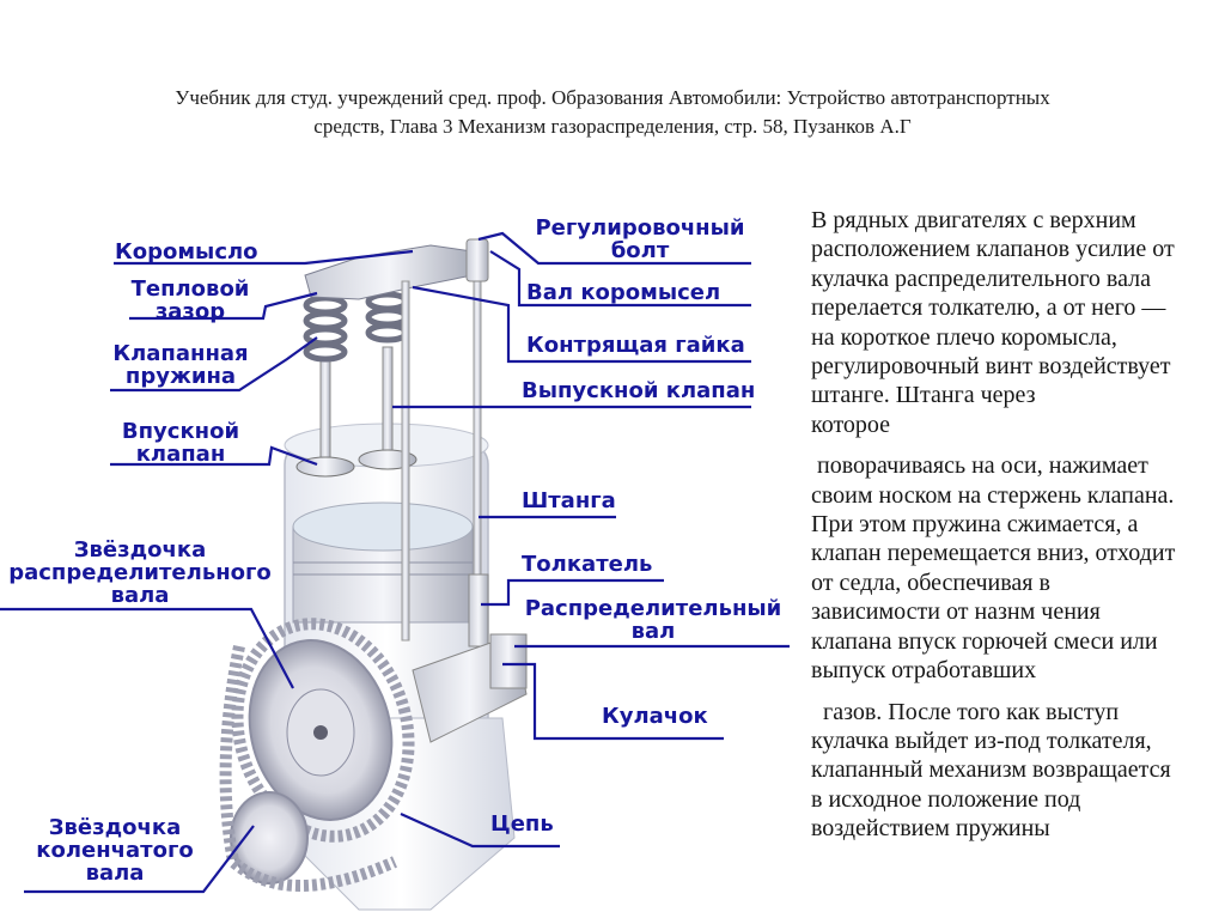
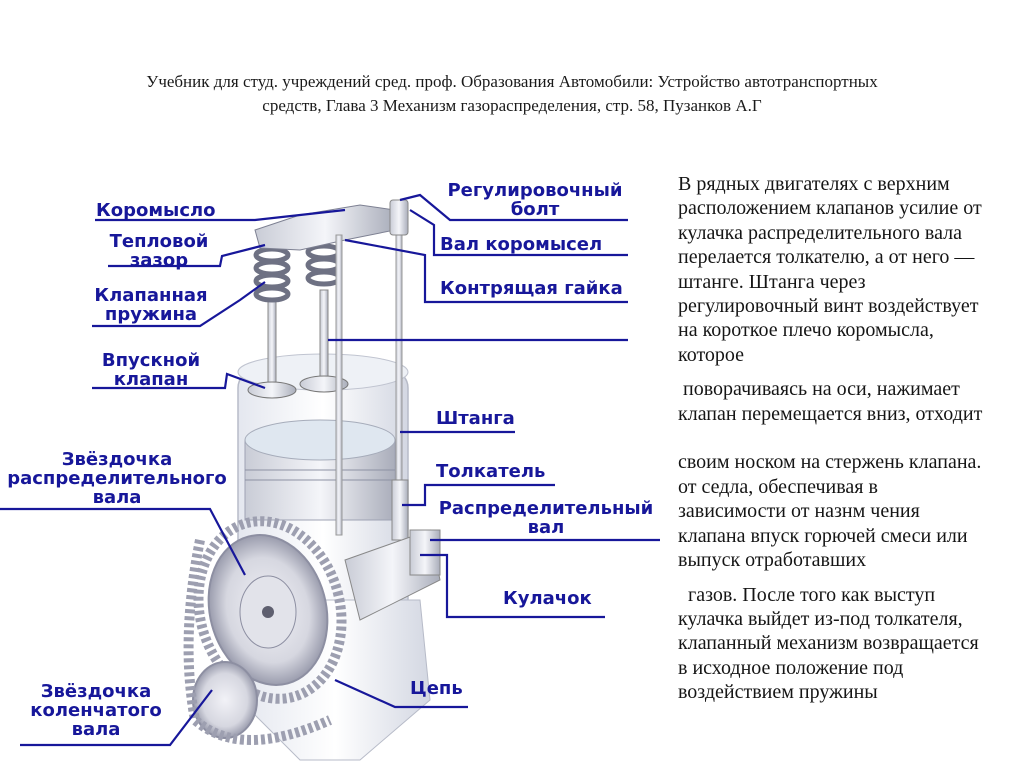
  Учебник для студ. учреждений сред. проф. Образования Автомобили: Устройство автотранспортных
  средств, Глава 3 Механизм газораспределения, стр. 58, Пузанков А.Г
  Коромысло
  Тепловой
  зазор
  Клапанная
  пружина
  Впускной
  клапан
  Звёздочка
  распределительного
  вала
  Звёздочка
  коленчатого
  вала
  Регулировочный
  болт
  Вал коромысел
  Контрящая гайка
- Выпускной клапан
  Штанга
  Толкатель
  Распределительный
  вал
  Кулачок
  Цепь
  В рядных двигателях с верхним
  расположением клапанов усилие от
  кулачка распределительного вала
  перелается толкателю, а от него —
- на короткое плечо коромысла,
+ штанге. Штанга через
  регулировочный винт воздействует
- штанге. Штанга через
+ на короткое плечо коромысла,
  которое
  поворачиваясь на оси, нажимает
- своим носком на стержень клапана.
+ клапан перемещается вниз, отходит
- При этом пружина сжимается, а
- клапан перемещается вниз, отходит
+ своим носком на стержень клапана.
  от седла, обеспечивая в
  зависимости от назнм чения
  клапана впуск горючей смеси или
  выпуск отработавших
  газов. После того как выступ
  кулачка выйдет из-под толкателя,
  клапанный механизм возвращается
  в исходное положение под
  воздействием пружины
